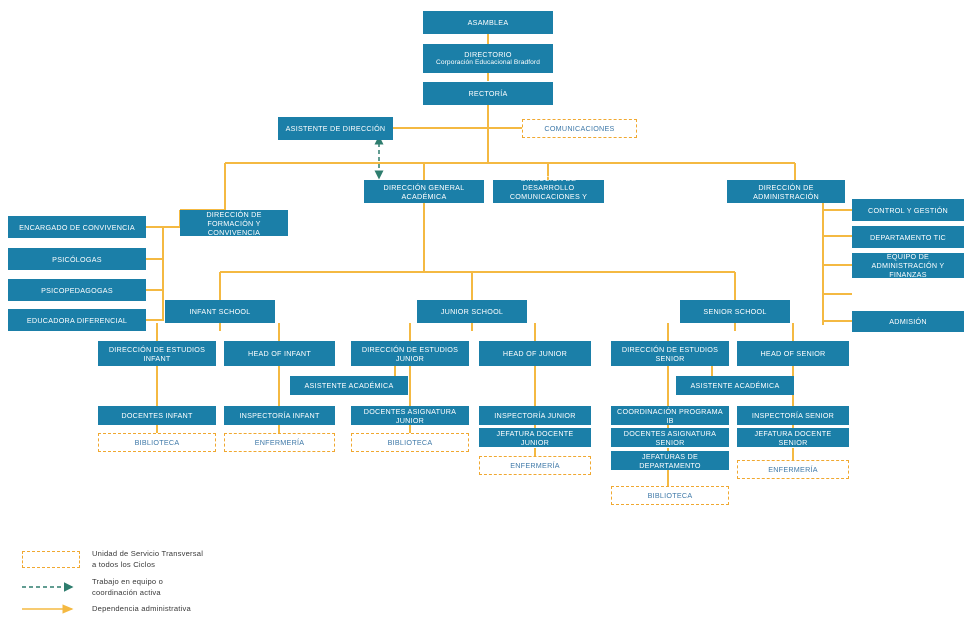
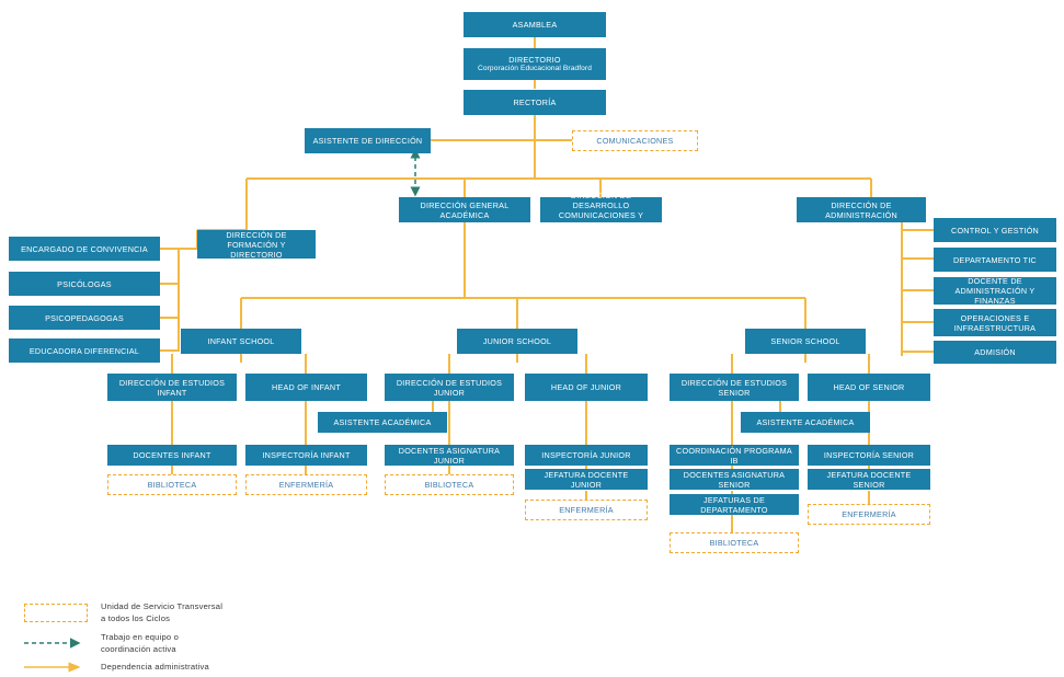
  ASAMBLEA
  DIRECTORIO
  RECTORÍA
  ASISTENTE DE DIRECCIÓN
  COMUNICACIONES
  DIRECCIÓN GENERAL ACADÉMICA
  DIRECCIÓN DE DESARROLLO COMUNICACIONES Y TALENTO
  DIRECCIÓN DE ADMINISTRACIÓN
- DIRECCIÓN DE FORMACIÓN Y CONVIVENCIA
+ DIRECCIÓN DE FORMACIÓN Y DIRECTORIO
  ENCARGADO DE CONVIVENCIA
  PSICÓLOGAS
  PSICOPEDAGOGAS
  EDUCADORA DIFERENCIAL
  CONTROL Y GESTIÓN
  DEPARTAMENTO TIC
- EQUIPO DE ADMINISTRACIÓN Y FINANZAS
+ DOCENTE DE ADMINISTRACIÓN Y FINANZAS
+ OPERACIONES E INFRAESTRUCTURA
  ADMISIÓN
  INFANT SCHOOL
  JUNIOR SCHOOL
  SENIOR SCHOOL
  DIRECCIÓN DE ESTUDIOS INFANT
  HEAD OF INFANT
  DOCENTES INFANT
  INSPECTORÍA INFANT
  BIBLIOTECA
  ENFERMERÍA
  DIRECCIÓN DE ESTUDIOS JUNIOR
  HEAD OF JUNIOR
  ASISTENTE ACADÉMICA
  DOCENTES ASIGNATURA JUNIOR
  INSPECTORÍA JUNIOR
  JEFATURA DOCENTE JUNIOR
  BIBLIOTECA
  ENFERMERÍA
  DIRECCIÓN DE ESTUDIOS SENIOR
  HEAD OF SENIOR
  ASISTENTE ACADÉMICA
  COORDINACIÓN PROGRAMA IB
  DOCENTES ASIGNATURA SENIOR
  JEFATURAS DE DEPARTAMENTO
  BIBLIOTECA
  INSPECTORÍA SENIOR
  JEFATURA DOCENTE SENIOR
  ENFERMERÍA
  Unidad de Servicio Transversal
  a todos los Ciclos
  Trabajo en equipo o
  coordinación activa
  Dependencia administrativa
